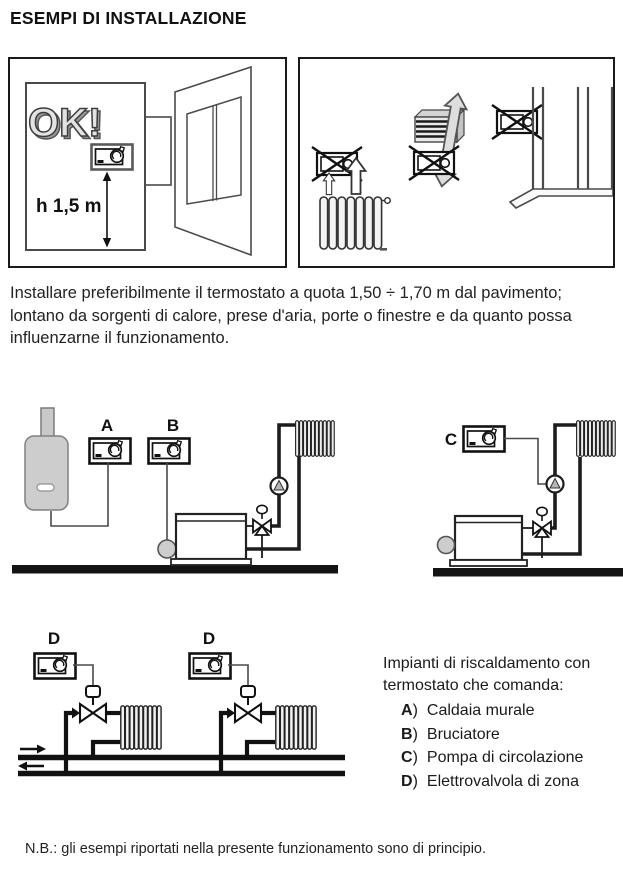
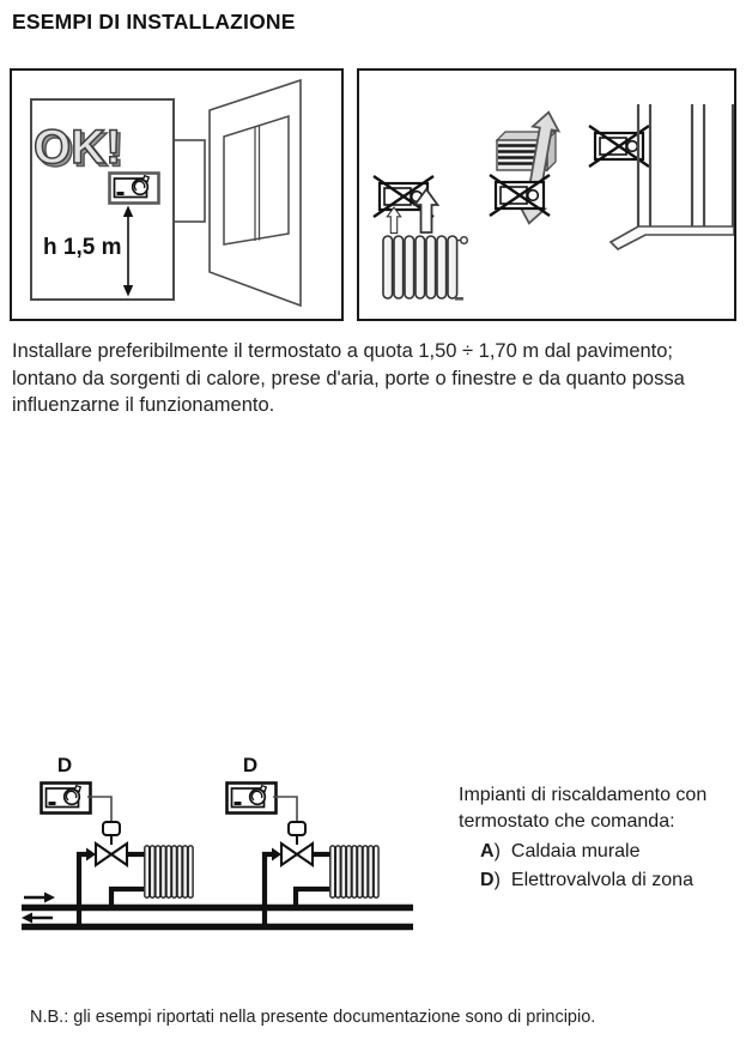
  ESEMPI DI INSTALLAZIONE
  OK!
  h 1,5 m
  Installare preferibilmente il termostato a quota 1,50 ÷ 1,70 m dal pavimento;
  lontano da sorgenti di calore, prese d'aria, porte o finestre e da quanto possa
  influenzarne il funzionamento.
- A
- B
- C
  D
  D
  Impianti di riscaldamento con
  termostato che comanda:
  A) Caldaia murale
- B) Bruciatore
- C) Pompa di circolazione
  D) Elettrovalvola di zona
- N.B.: gli esempi riportati nella presente funzionamento sono di principio.
+ N.B.: gli esempi riportati nella presente documentazione sono di principio.
